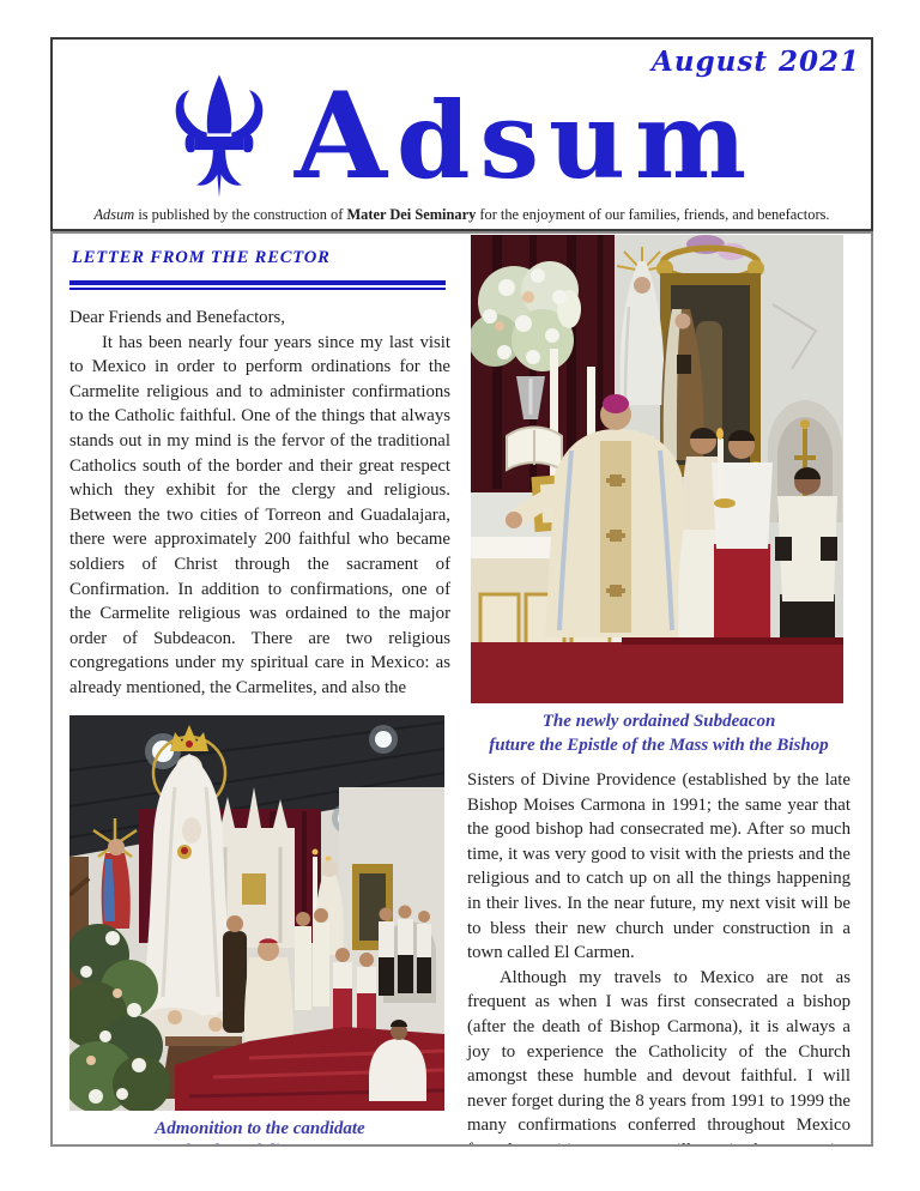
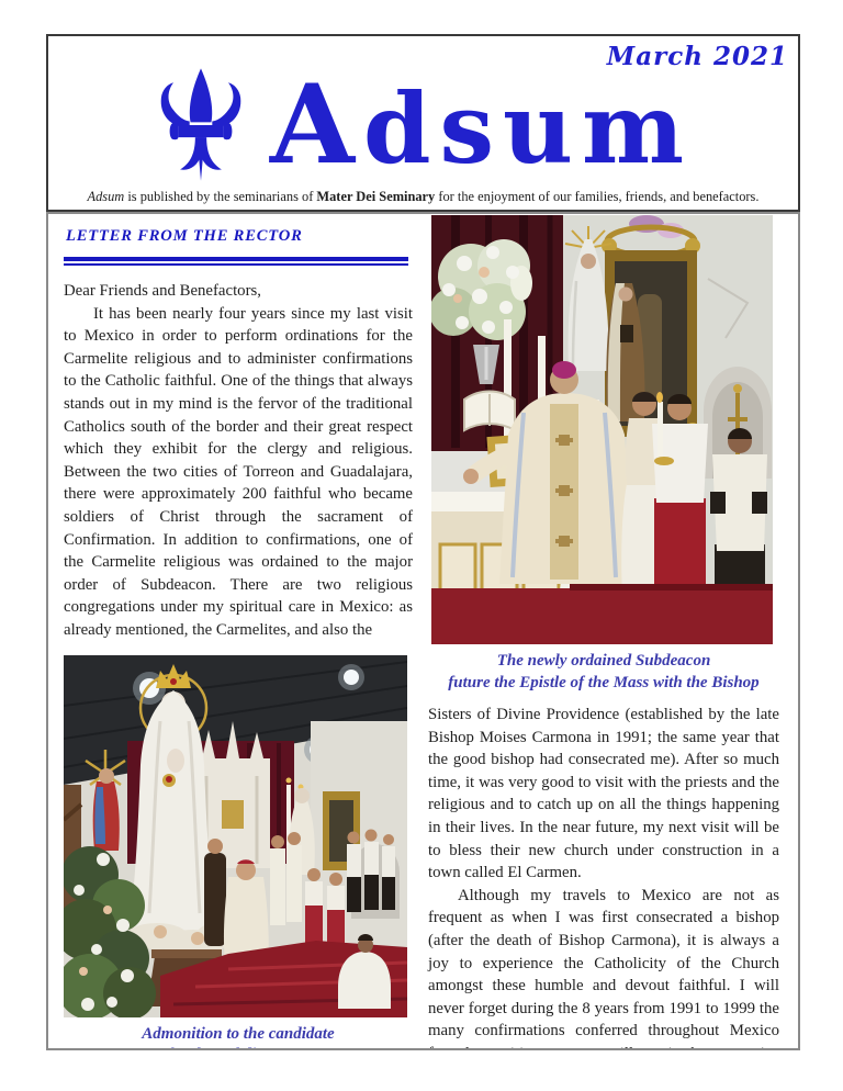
- August 2021
+ March 2021
  Adsum
- Adsum is published by the construction of Mater Dei Seminary for the enjoyment of our families, friends, and benefactors.
+ Adsum is published by the seminarians of Mater Dei Seminary for the enjoyment of our families, friends, and benefactors.
  LETTER FROM THE RECTOR
  Dear Friends and Benefactors,
  It has been nearly four years since my last visit to Mexico in order to perform ordinations for the Carmelite religious and to administer confirmations to the Catholic faithful. One of the things that always stands out in my mind is the fervor of the traditional Catholics south of the border and their great respect which they exhibit for the clergy and religious. Between the two cities of Torreon and Guadalajara, there were approximately 200 faithful who became soldiers of Christ through the sacrament of Confirmation. In addition to confirmations, one of the Carmelite religious was ordained to the major order of Subdeacon. There are two religious congregations under my spiritual care in Mexico: as already mentioned, the Carmelites, and also the
  Admonition to the candidate
  The newly ordained Subdeacon
  future the Epistle of the Mass with the Bishop
  Sisters of Divine Providence (established by the late Bishop Moises Carmona in 1991; the same year that the good bishop had consecrated me). After so much time, it was very good to visit with the priests and the religious and to catch up on all the things happening in their lives. In the near future, my next visit will be to bless their new church under construction in a town called El Carmen.
  Although my travels to Mexico are not as frequent as when I was first consecrated a bishop (after the death of Bishop Carmona), it is always a joy to experience the Catholicity of the Church amongst these humble and devout faithful. I will never forget during the 8 years from 1991 to 1999 the many confirmations conferred throughout Mexico
